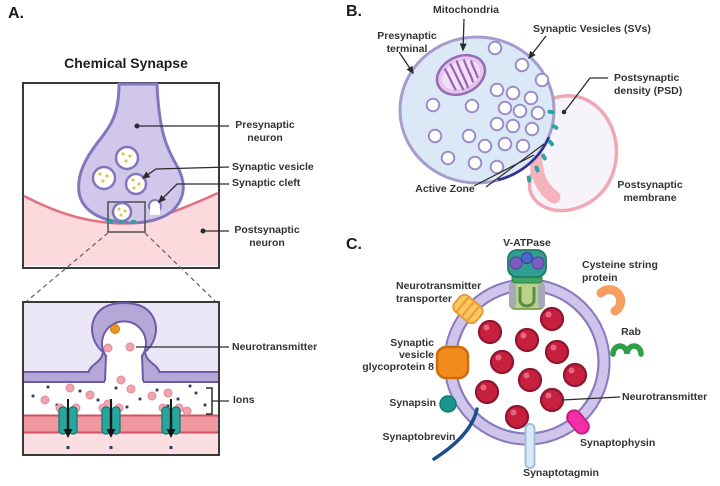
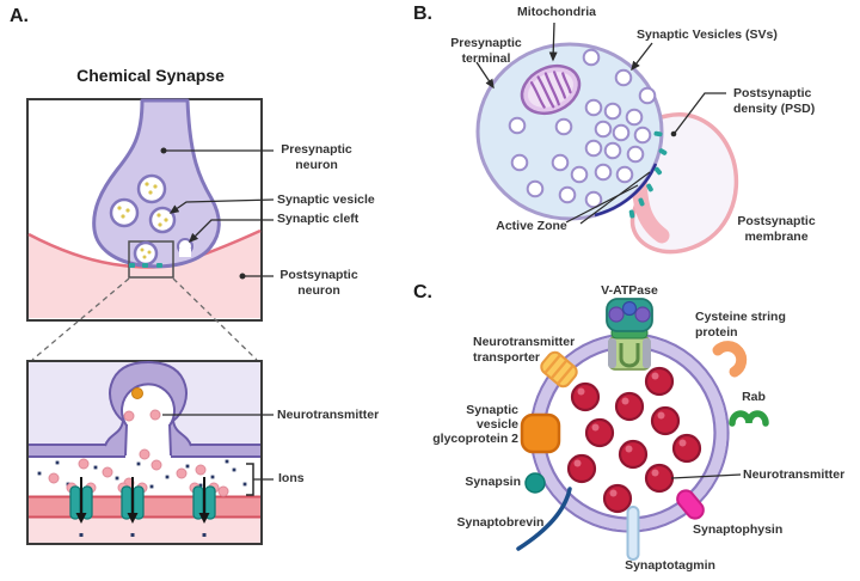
  A.
  Chemical Synapse
  Presynaptic
  neuron
  Synaptic vesicle
  Synaptic cleft
  Postsynaptic
  neuron
  Neurotransmitter
  Ions
  B.
  Mitochondria
  Presynaptic
  terminal
  Synaptic Vesicles (SVs)
  Postsynaptic
  density (PSD)
  Active Zone
  Postsynaptic
  membrane
  C.
  V-ATPase
  Cysteine string
  protein
  Neurotransmitter
  transporter
  Rab
  Synaptic
  vesicle
- glycoprotein 8
+ glycoprotein 2
  Synapsin
  Neurotransmitter
  Synaptobrevin
  Synaptophysin
  Synaptotagmin
